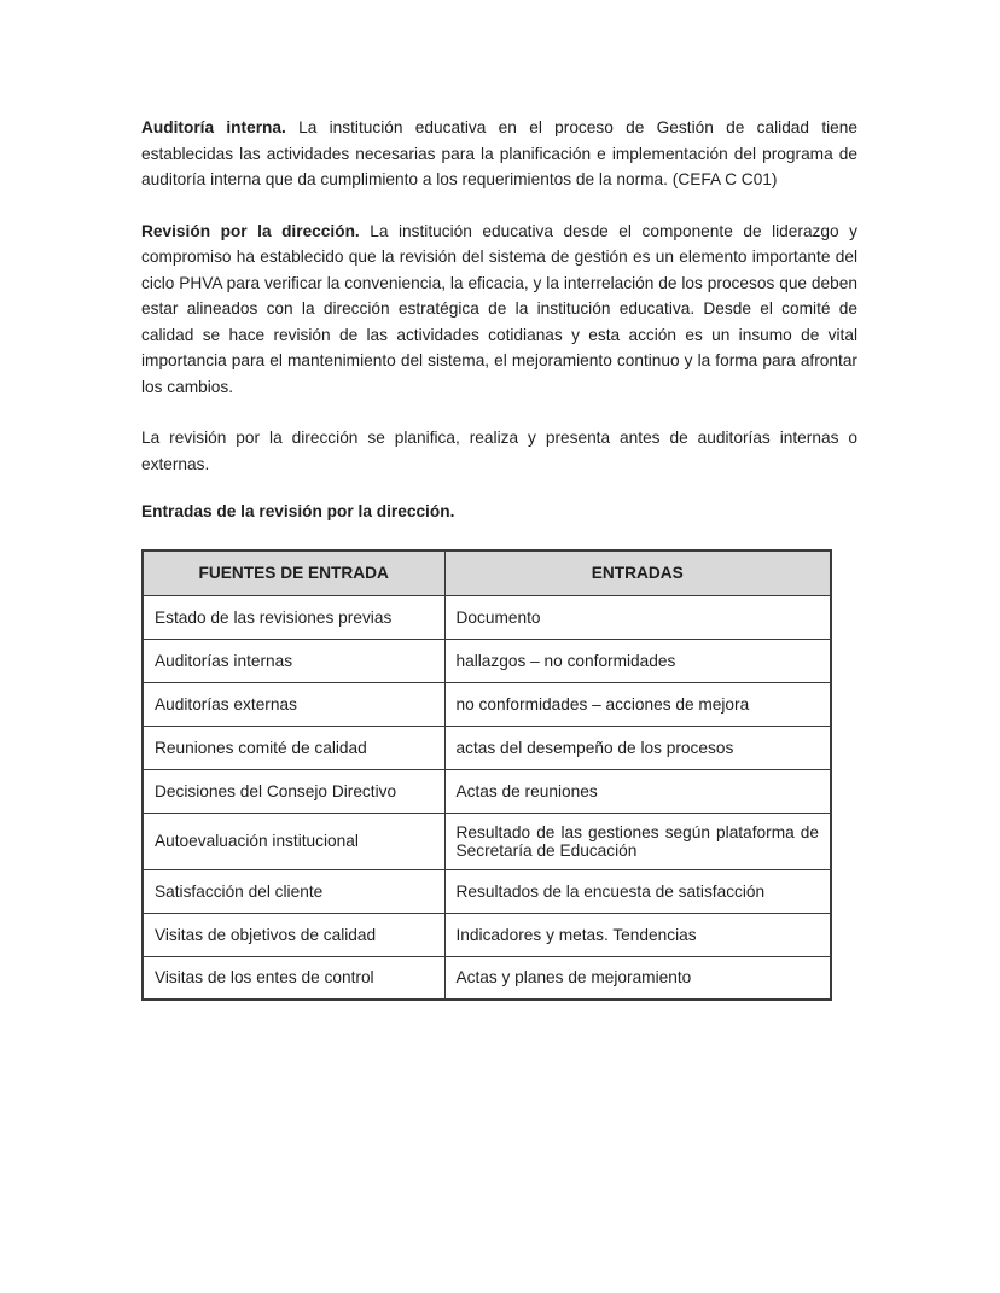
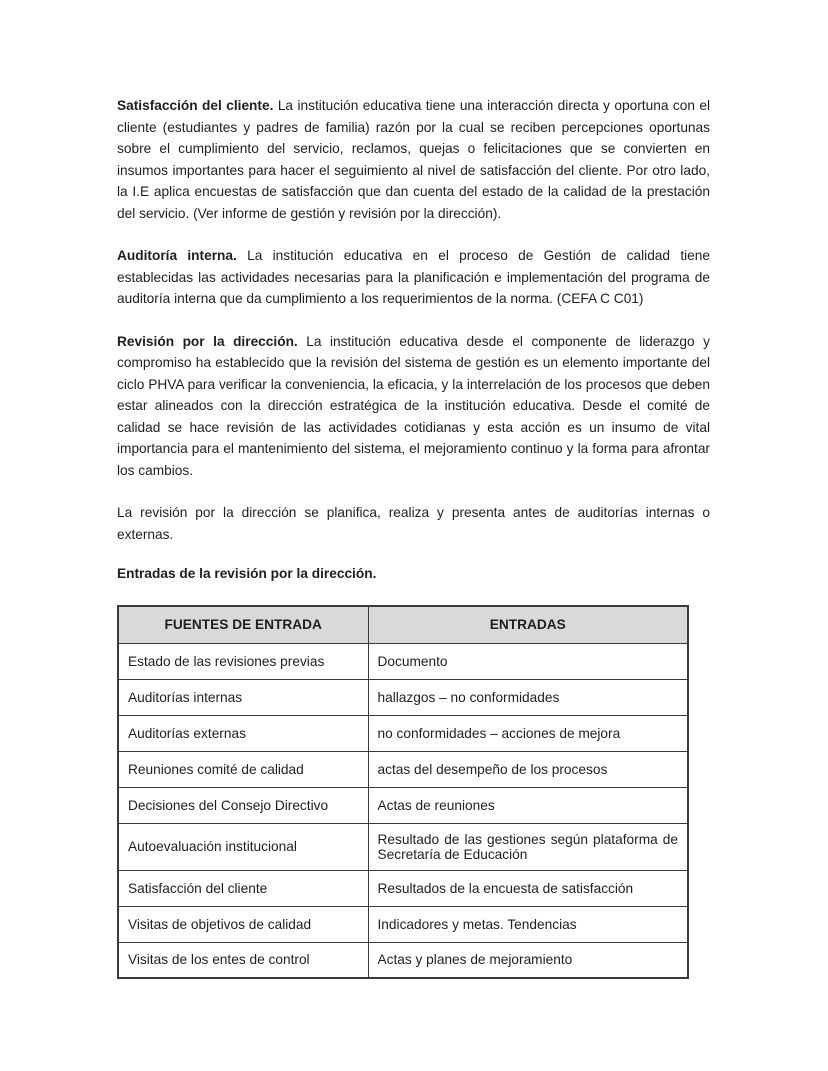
+ Satisfacción del cliente. La institución educativa tiene una interacción directa y oportuna con el cliente (estudiantes y padres de familia) razón por la cual se reciben percepciones oportunas sobre el cumplimiento del servicio, reclamos, quejas o felicitaciones que se convierten en insumos importantes para hacer el seguimiento al nivel de satisfacción del cliente. Por otro lado, la I.E aplica encuestas de satisfacción que dan cuenta del estado de la calidad de la prestación del servicio. (Ver informe de gestión y revisión por la dirección).
  Auditoría interna. La institución educativa en el proceso de Gestión de calidad tiene establecidas las actividades necesarias para la planificación e implementación del programa de auditoría interna que da cumplimiento a los requerimientos de la norma. (CEFA C C01)
  Revisión por la dirección. La institución educativa desde el componente de liderazgo y compromiso ha establecido que la revisión del sistema de gestión es un elemento importante del ciclo PHVA para verificar la conveniencia, la eficacia, y la interrelación de los procesos que deben estar alineados con la dirección estratégica de la institución educativa. Desde el comité de calidad se hace revisión de las actividades cotidianas y esta acción es un insumo de vital importancia para el mantenimiento del sistema, el mejoramiento continuo y la forma para afrontar los cambios.
  La revisión por la dirección se planifica, realiza y presenta antes de auditorías internas o externas.
  Entradas de la revisión por la dirección.
  FUENTES DE ENTRADA	ENTRADAS
  Estado de las revisiones previas	Documento
  Auditorías internas	hallazgos – no conformidades
  Auditorías externas	no conformidades – acciones de mejora
  Reuniones comité de calidad	actas del desempeño de los procesos
  Decisiones del Consejo Directivo	Actas de reuniones
  Autoevaluación institucional	Resultado de las gestiones según plataforma de Secretaría de Educación
  Satisfacción del cliente	Resultados de la encuesta de satisfacción
  Visitas de objetivos de calidad	Indicadores y metas. Tendencias
  Visitas de los entes de control	Actas y planes de mejoramiento
